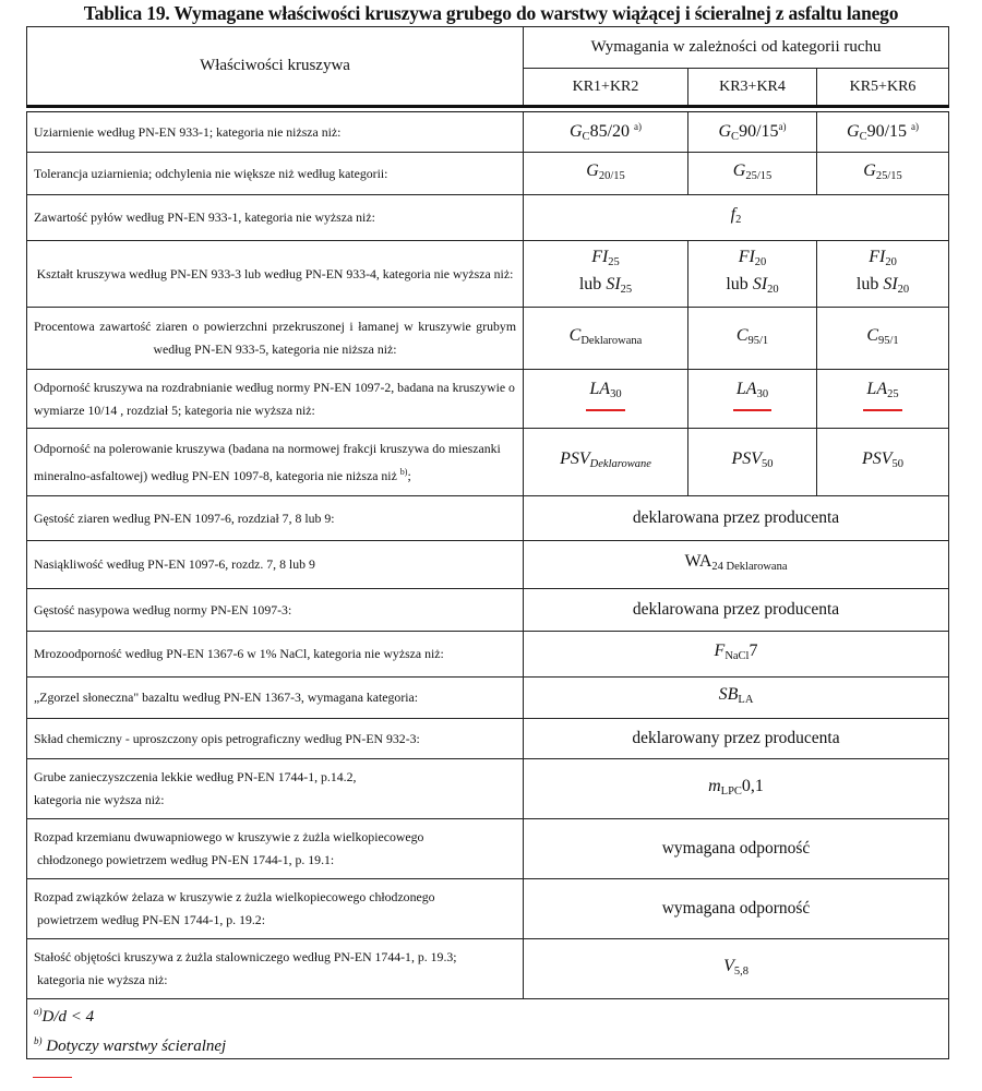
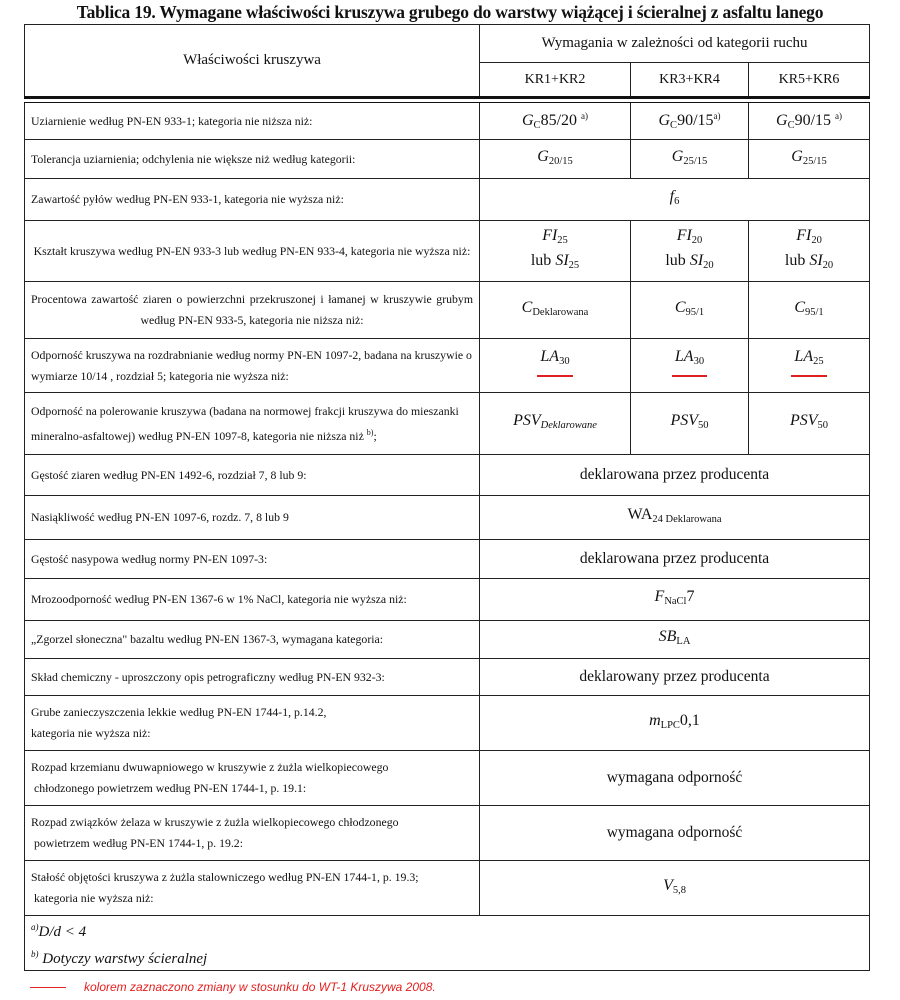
  Tablica 19. Wymagane właściwości kruszywa grubego do warstwy wiążącej i ścieralnej z asfaltu lanego
  Właściwości kruszywa	Wymagania w zależności od kategorii ruchu
  KR1+KR2	KR3+KR4	KR5+KR6
  Uziarnienie według PN-EN 933-1; kategoria nie niższa niż:	GC85/20 a)	GC90/15a)	GC90/15 a)
  Tolerancja uziarnienia; odchylenia nie większe niż według kategorii:	G20/15	G25/15	G25/15
- Zawartość pyłów według PN-EN 933-1, kategoria nie wyższa niż:	f2
+ Zawartość pyłów według PN-EN 933-1, kategoria nie wyższa niż:	f6
  Kształt kruszywa według PN-EN 933-3 lub według PN-EN 933-4, kategoria nie wyższa niż:	FI25lub SI25	FI20lub SI20	FI20lub SI20
  Procentowa zawartość ziaren o powierzchni przekruszonej i łamanej w kruszywie grubym według PN-EN 933-5, kategoria nie niższa niż:	CDeklarowana	C95/1	C95/1
  Odporność kruszywa na rozdrabnianie według normy PN-EN 1097-2, badana na kruszywie o wymiarze 10/14 , rozdział 5; kategoria nie wyższa niż:	LA30	LA30	LA25
  Odporność na polerowanie kruszywa (badana na normowej frakcji kruszywa do mieszanki mineralno-asfaltowej) według PN-EN 1097-8, kategoria nie niższa niż b);	PSVDeklarowane	PSV50	PSV50
- Gęstość ziaren według PN-EN 1097-6, rozdział 7, 8 lub 9:	deklarowana przez producenta
+ Gęstość ziaren według PN-EN 1492-6, rozdział 7, 8 lub 9:	deklarowana przez producenta
  Nasiąkliwość według PN-EN 1097-6, rozdz. 7, 8 lub 9	WA24 Deklarowana
  Gęstość nasypowa według normy PN-EN 1097-3:	deklarowana przez producenta
  Mrozoodporność według PN-EN 1367-6 w 1% NaCl, kategoria nie wyższa niż:	FNaCl7
  „Zgorzel słoneczna" bazaltu według PN-EN 1367-3, wymagana kategoria:	SBLA
  Skład chemiczny - uproszczony opis petrograficzny według PN-EN 932-3:	deklarowany przez producenta
  Grube zanieczyszczenia lekkie według PN-EN 1744-1, p.14.2,kategoria nie wyższa niż:	mLPC0,1
  Rozpad krzemianu dwuwapniowego w kruszywie z żużla wielkopiecowego chłodzonego powietrzem według PN-EN 1744-1, p. 19.1:	wymagana odporność
  Rozpad związków żelaza w kruszywie z żużla wielkopiecowego chłodzonego powietrzem według PN-EN 1744-1, p. 19.2:	wymagana odporność
  Stałość objętości kruszywa z żużla stalowniczego według PN-EN 1744-1, p. 19.3; kategoria nie wyższa niż:	V5,8
  a)D/d < 4 b) Dotyczy warstwy ścieralnej
+ kolorem zaznaczono zmiany w stosunku do WT-1 Kruszywa 2008.
